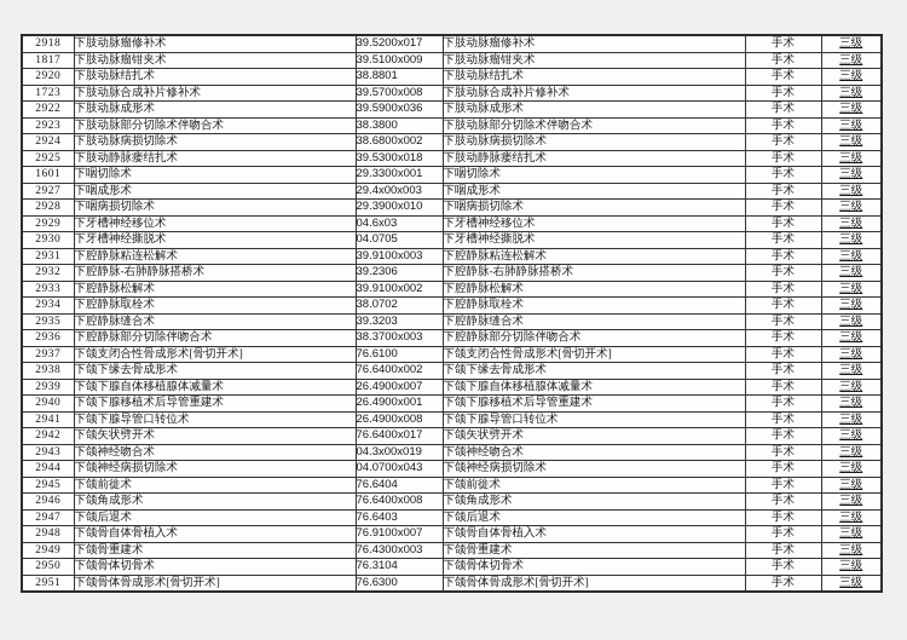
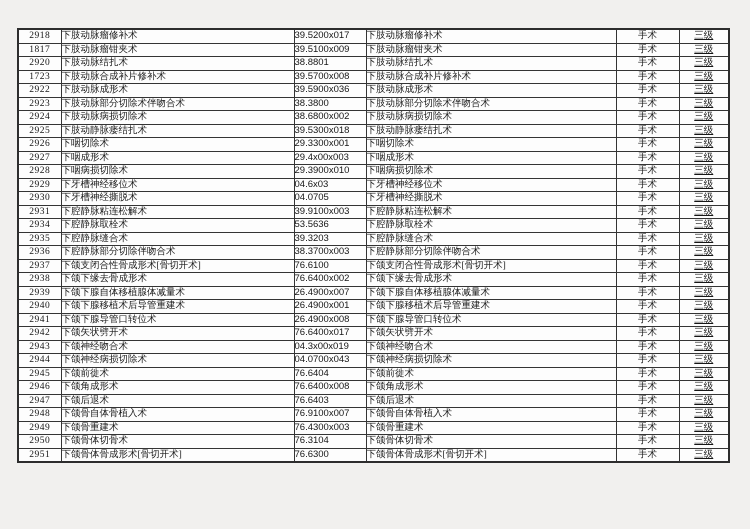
  2918	下肢动脉瘤修补术	39.5200x017	下肢动脉瘤修补术	手术	三级
  1817	下肢动脉瘤钳夹术	39.5100x009	下肢动脉瘤钳夹术	手术	三级
  2920	下肢动脉结扎术	38.8801	下肢动脉结扎术	手术	三级
  1723	下肢动脉合成补片修补术	39.5700x008	下肢动脉合成补片修补术	手术	三级
  2922	下肢动脉成形术	39.5900x036	下肢动脉成形术	手术	三级
  2923	下肢动脉部分切除术伴吻合术	38.3800	下肢动脉部分切除术伴吻合术	手术	三级
  2924	下肢动脉病损切除术	38.6800x002	下肢动脉病损切除术	手术	三级
  2925	下肢动静脉瘘结扎术	39.5300x018	下肢动静脉瘘结扎术	手术	三级
- 1601	下咽切除术	29.3300x001	下咽切除术	手术	三级
+ 2926	下咽切除术	29.3300x001	下咽切除术	手术	三级
  2927	下咽成形术	29.4x00x003	下咽成形术	手术	三级
  2928	下咽病损切除术	29.3900x010	下咽病损切除术	手术	三级
  2929	下牙槽神经移位术	04.6x03	下牙槽神经移位术	手术	三级
  2930	下牙槽神经撕脱术	04.0705	下牙槽神经撕脱术	手术	三级
  2931	下腔静脉粘连松解术	39.9100x003	下腔静脉粘连松解术	手术	三级
- 2932	下腔静脉-右肺静脉搭桥术	39.2306	下腔静脉-右肺静脉搭桥术	手术	三级
- 2933	下腔静脉松解术	39.9100x002	下腔静脉松解术	手术	三级
- 2934	下腔静脉取栓术	38.0702	下腔静脉取栓术	手术	三级
+ 2934	下腔静脉取栓术	53.5636	下腔静脉取栓术	手术	三级
  2935	下腔静脉缝合术	39.3203	下腔静脉缝合术	手术	三级
  2936	下腔静脉部分切除伴吻合术	38.3700x003	下腔静脉部分切除伴吻合术	手术	三级
  2937	下颌支闭合性骨成形术[骨切开术]	76.6100	下颌支闭合性骨成形术[骨切开术]	手术	三级
  2938	下颌下缘去骨成形术	76.6400x002	下颌下缘去骨成形术	手术	三级
  2939	下颌下腺自体移植腺体减量术	26.4900x007	下颌下腺自体移植腺体减量术	手术	三级
  2940	下颌下腺移植术后导管重建术	26.4900x001	下颌下腺移植术后导管重建术	手术	三级
  2941	下颌下腺导管口转位术	26.4900x008	下颌下腺导管口转位术	手术	三级
  2942	下颌矢状劈开术	76.6400x017	下颌矢状劈开术	手术	三级
  2943	下颌神经吻合术	04.3x00x019	下颌神经吻合术	手术	三级
  2944	下颌神经病损切除术	04.0700x043	下颌神经病损切除术	手术	三级
  2945	下颌前徙术	76.6404	下颌前徙术	手术	三级
  2946	下颌角成形术	76.6400x008	下颌角成形术	手术	三级
  2947	下颌后退术	76.6403	下颌后退术	手术	三级
  2948	下颌骨自体骨植入术	76.9100x007	下颌骨自体骨植入术	手术	三级
  2949	下颌骨重建术	76.4300x003	下颌骨重建术	手术	三级
  2950	下颌骨体切骨术	76.3104	下颌骨体切骨术	手术	三级
  2951	下颌骨体骨成形术[骨切开术]	76.6300	下颌骨体骨成形术[骨切开术]	手术	三级
